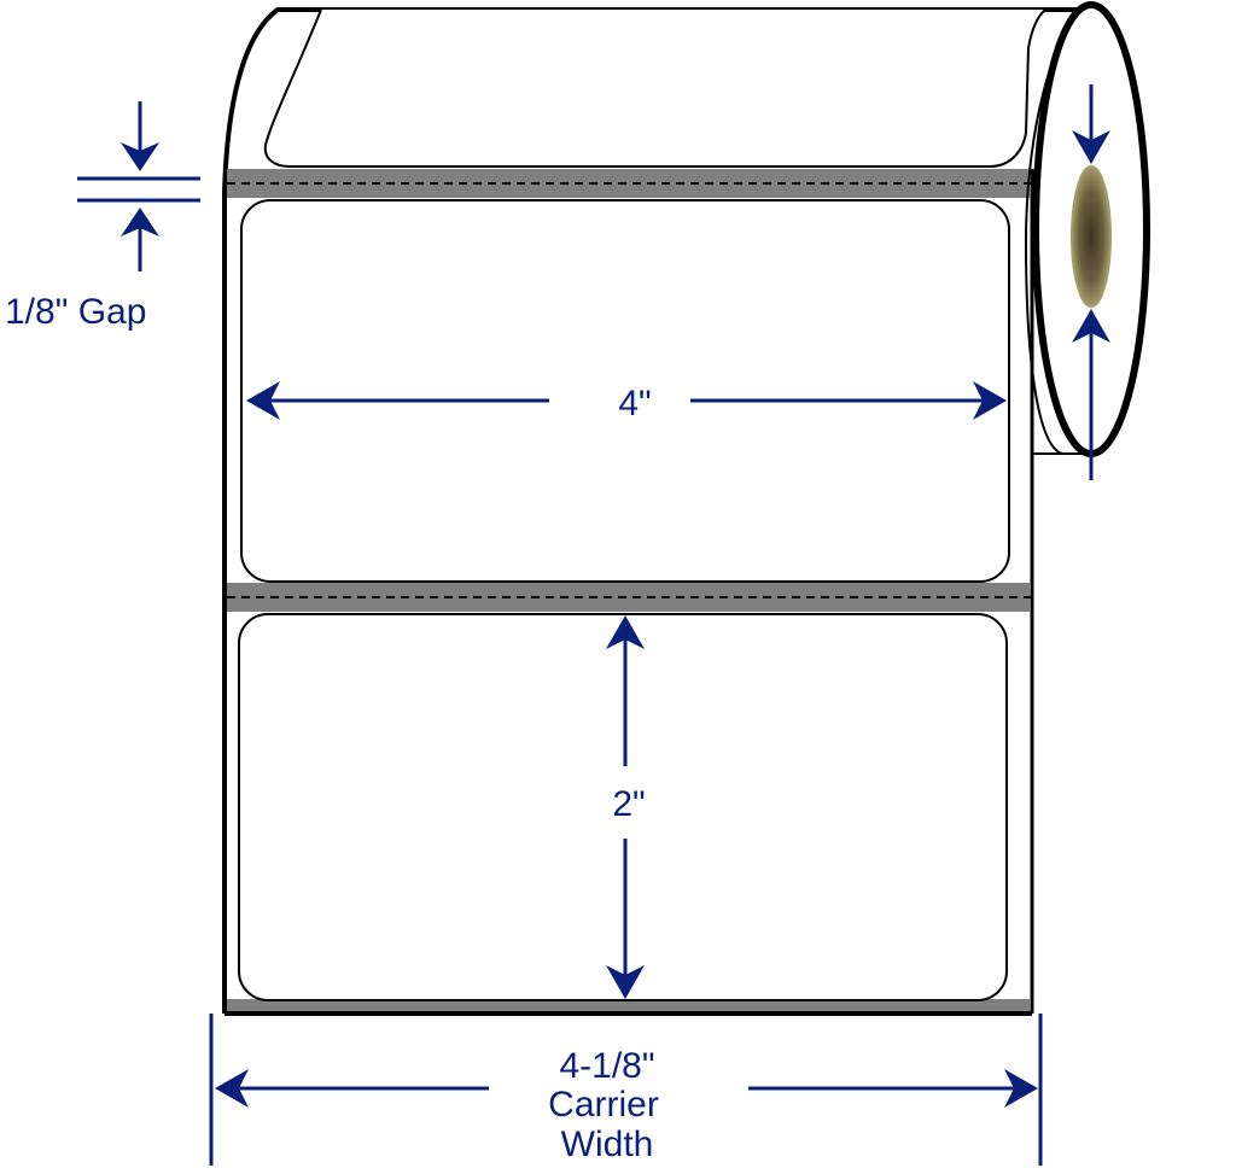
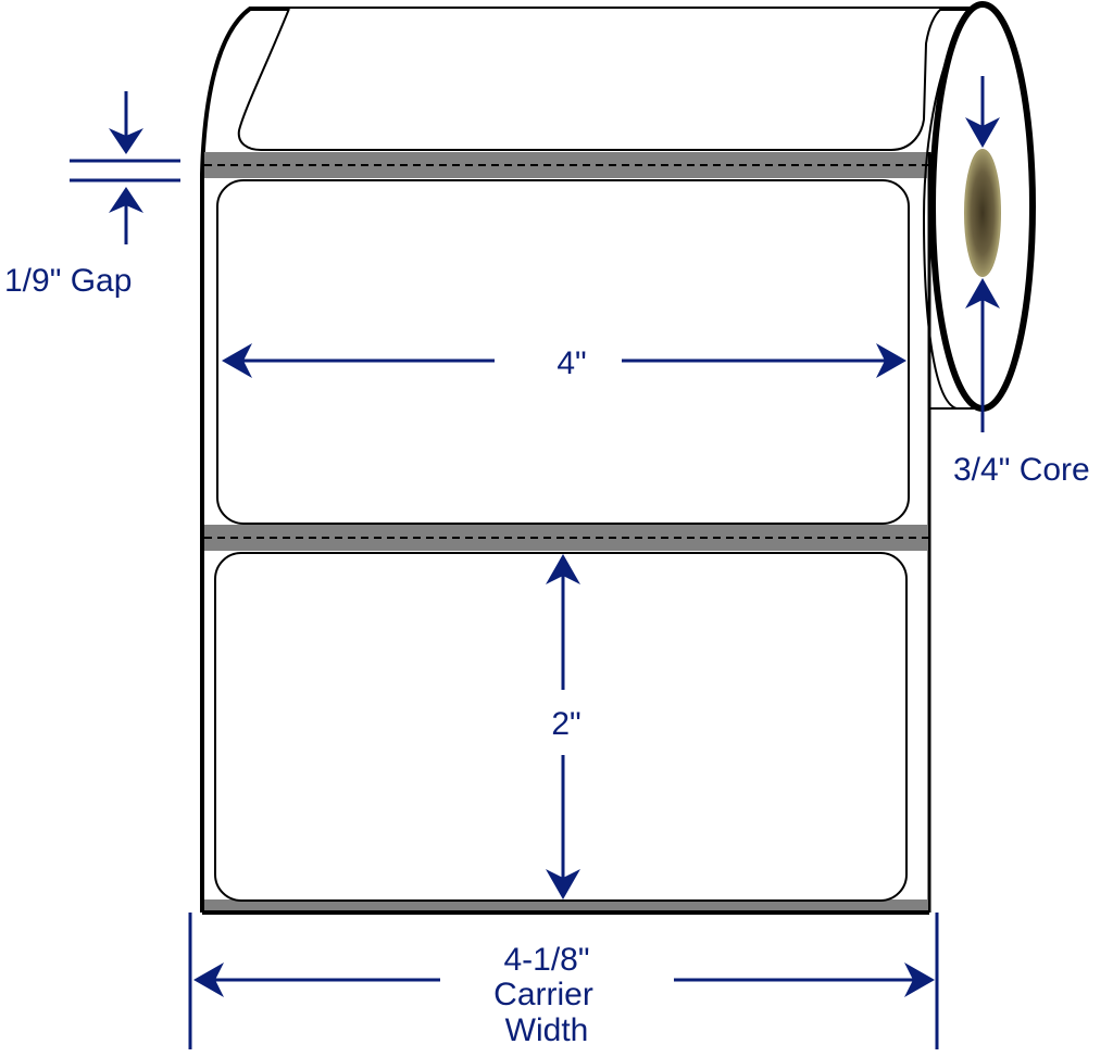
- 1/8" Gap
+ 1/9" Gap
+ 3/4" Core
  4"
  2"
  4-1/8"
  Carrier
  Width
